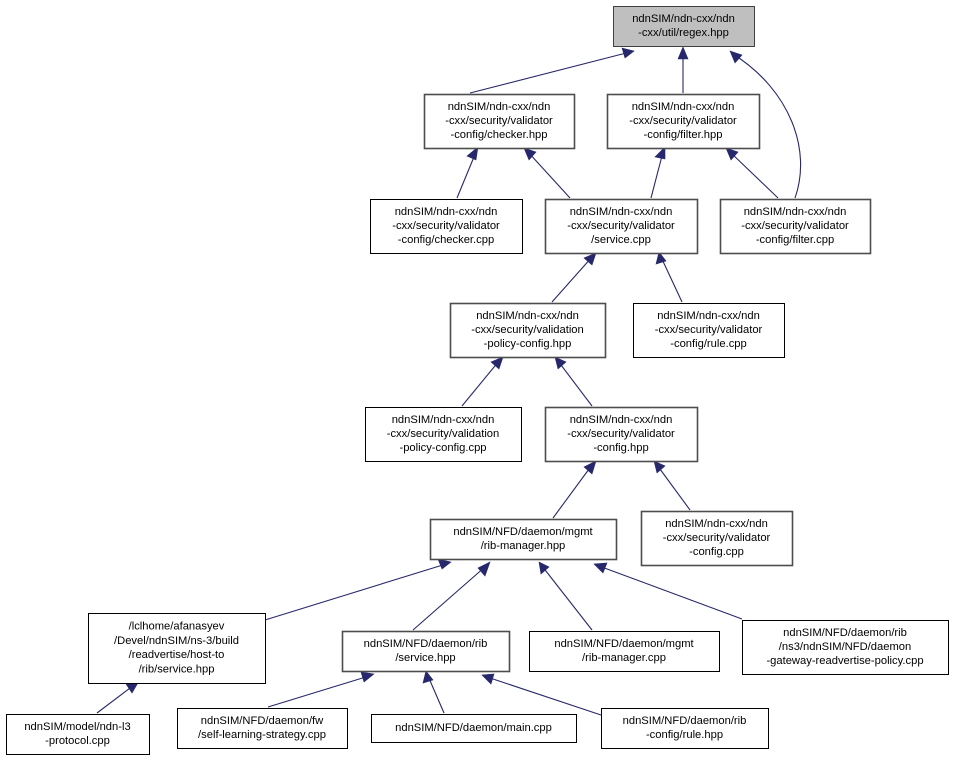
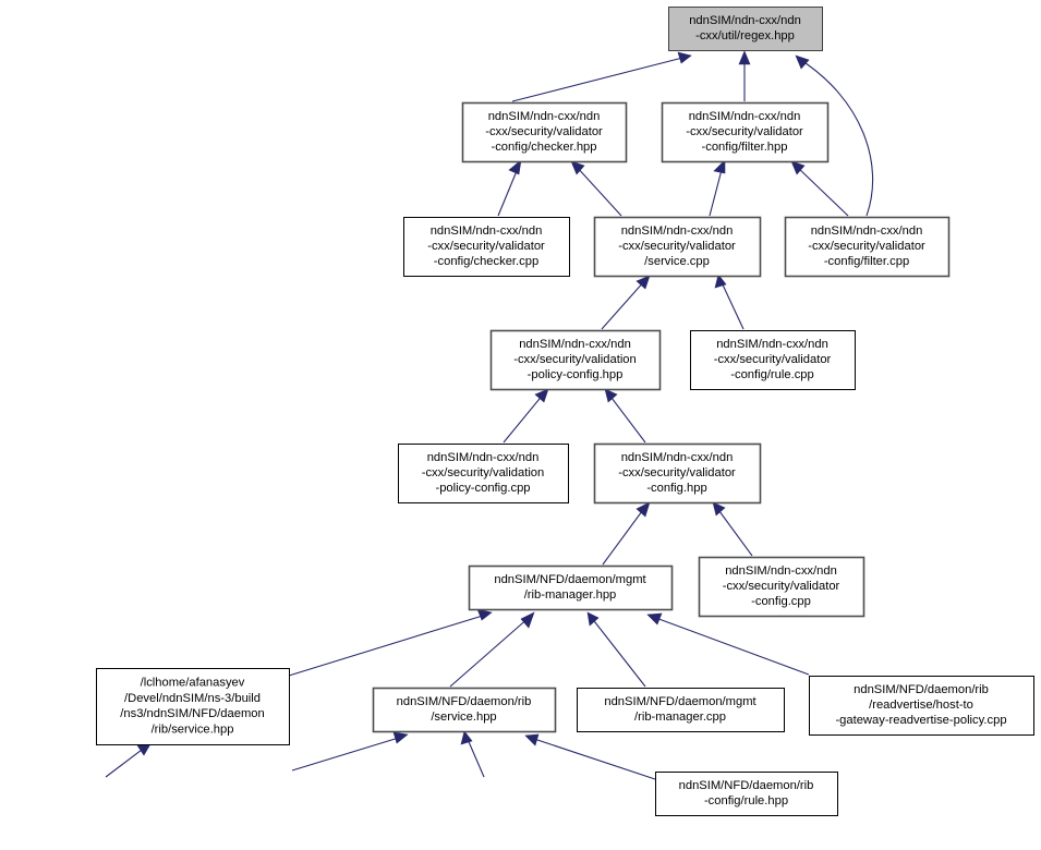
  ndnSIM/ndn-cxx/ndn
  -cxx/util/regex.hpp
  ndnSIM/ndn-cxx/ndn
  -cxx/security/validator
  -config/checker.hpp
  ndnSIM/ndn-cxx/ndn
  -cxx/security/validator
  -config/filter.hpp
  ndnSIM/ndn-cxx/ndn
  -cxx/security/validator
  -config/checker.cpp
  ndnSIM/ndn-cxx/ndn
  -cxx/security/validator
  /service.cpp
  ndnSIM/ndn-cxx/ndn
  -cxx/security/validator
  -config/filter.cpp
  ndnSIM/ndn-cxx/ndn
  -cxx/security/validation
  -policy-config.hpp
  ndnSIM/ndn-cxx/ndn
  -cxx/security/validator
  -config/rule.cpp
  ndnSIM/ndn-cxx/ndn
  -cxx/security/validation
  -policy-config.cpp
  ndnSIM/ndn-cxx/ndn
  -cxx/security/validator
  -config.hpp
  ndnSIM/NFD/daemon/mgmt
  /rib-manager.hpp
  ndnSIM/ndn-cxx/ndn
  -cxx/security/validator
  -config.cpp
  /lclhome/afanasyev
  /Devel/ndnSIM/ns-3/build
- /readvertise/host-to
+ /ns3/ndnSIM/NFD/daemon
  /rib/service.hpp
  ndnSIM/NFD/daemon/rib
  /service.hpp
  ndnSIM/NFD/daemon/mgmt
  /rib-manager.cpp
  ndnSIM/NFD/daemon/rib
- /ns3/ndnSIM/NFD/daemon
+ /readvertise/host-to
  -gateway-readvertise-policy.cpp
- ndnSIM/model/ndn-l3
- -protocol.cpp
- ndnSIM/NFD/daemon/fw
- /self-learning-strategy.cpp
- ndnSIM/NFD/daemon/main.cpp
  ndnSIM/NFD/daemon/rib
  -config/rule.hpp
